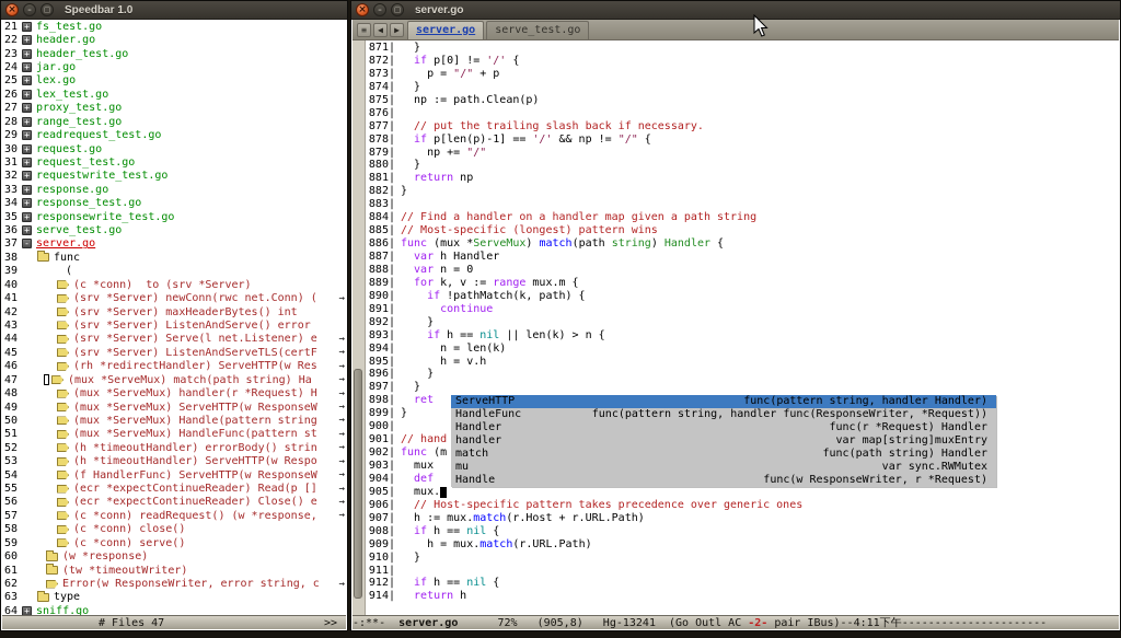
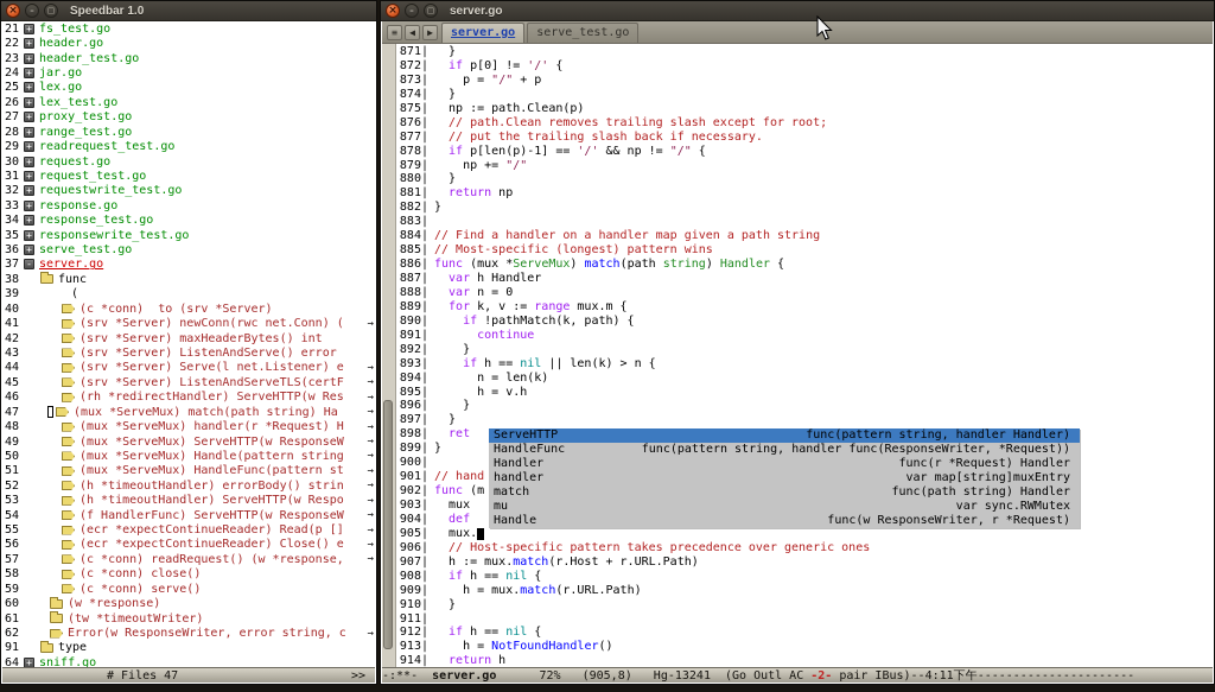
  ×
  –
  ▢
  Speedbar 1.0
  21
  +
  fs_test.go
  22
  +
  header.go
  23
  +
  header_test.go
  24
  +
  jar.go
  25
  +
  lex.go
  26
  +
  lex_test.go
  27
  +
  proxy_test.go
  28
  +
  range_test.go
  29
  +
  readrequest_test.go
  30
  +
  request.go
  31
  +
  request_test.go
  32
  +
  requestwrite_test.go
  33
  +
  response.go
  34
  +
  response_test.go
  35
  +
  responsewrite_test.go
  36
  +
  serve_test.go
  37
  -
  server.go
  38
  func
  39
  (
  40
  (c *conn) to (srv *Server)
  41
  (srv *Server) newConn(rwc net.Conn) (
  →
  42
  (srv *Server) maxHeaderBytes() int
  43
  (srv *Server) ListenAndServe() error
  44
  (srv *Server) Serve(l net.Listener) e
  →
  45
  (srv *Server) ListenAndServeTLS(certF
  →
  46
  (rh *redirectHandler) ServeHTTP(w Res
  →
  47
  (mux *ServeMux) match(path string) Ha
  →
  48
  (mux *ServeMux) handler(r *Request) H
  →
  49
  (mux *ServeMux) ServeHTTP(w ResponseW
  →
  50
  (mux *ServeMux) Handle(pattern string
  →
  51
  (mux *ServeMux) HandleFunc(pattern st
  →
  52
  (h *timeoutHandler) errorBody() strin
  →
  53
  (h *timeoutHandler) ServeHTTP(w Respo
  →
  54
  (f HandlerFunc) ServeHTTP(w ResponseW
  →
  55
  (ecr *expectContinueReader) Read(p []
  →
  56
  (ecr *expectContinueReader) Close() e
  →
  57
  (c *conn) readRequest() (w *response,
  →
  58
  (c *conn) close()
  59
  (c *conn) serve()
  60
  (w *response)
  61
  (tw *timeoutWriter)
  62
  Error(w ResponseWriter, error string, c
  →
- 63
+ 91
  type
  64
  +
  sniff.go
  # Files 47
  >>
  ×
  –
  ▢
  server.go
  ≡
  ◀
  ▶
  server.go
  serve_test.go
  871|
  }
  872|
  if
  p[0] !=
  '/'
  {
  873|
  p =
  "/"
  + p
  874|
  }
  875|
  np := path.Clean(p)
  876|
+ // path.Clean removes trailing slash except for root;
  877|
  // put the trailing slash back if necessary.
  878|
  if
  p[len(p)-1] ==
  '/'
  && np !=
  "/"
  {
  879|
  np +=
  "/"
  880|
  }
  881|
  return
  np
  882|
  }
  883|
  884|
  // Find a handler on a handler map given a path string
  885|
  // Most-specific (longest) pattern wins
  886|
  func
  (mux *
  ServeMux
  )
  match
  (path
  string
  )
  Handler
  {
  887|
  var
  h Handler
  888|
  var
  n = 0
  889|
  for
  k, v :=
  range
  mux.m {
  890|
  if
  !pathMatch(k, path) {
  891|
  continue
  892|
  }
  893|
  if
  h ==
  nil
  || len(k) > n {
  894|
  n = len(k)
  895|
  h = v.h
  896|
  }
  897|
  }
  898|
  ret
  899|
  }
  900|
  901|
  // hand
  902|
  func
  (m
  903|
  mux
  904|
  def
  905|
  mux.
  906|
  // Host-specific pattern takes precedence over generic ones
  907|
  h := mux.
  match
  (r.Host + r.URL.Path)
  908|
  if
  h ==
  nil
  {
  909|
  h = mux.
  match
  (r.URL.Path)
  910|
  }
  911|
  912|
  if
  h ==
  nil
  {
+ 913|
+ h =
+ NotFoundHandler
+ ()
  914|
  return
  h
  ServeHTTP
  func(pattern string, handler Handler)
  HandleFunc
  func(pattern string, handler func(ResponseWriter, *Request))
  Handler
  func(r *Request) Handler
  handler
  var map[string]muxEntry
  match
  func(path string) Handler
  mu
  var sync.RWMutex
  Handle
  func(w ResponseWriter, r *Request)
  -:**-
  server.go
  72% (905,8) Hg-13241
  (Go Outl AC
  -2-
  pair IBus)--
  4:11下午
  ----------------------
